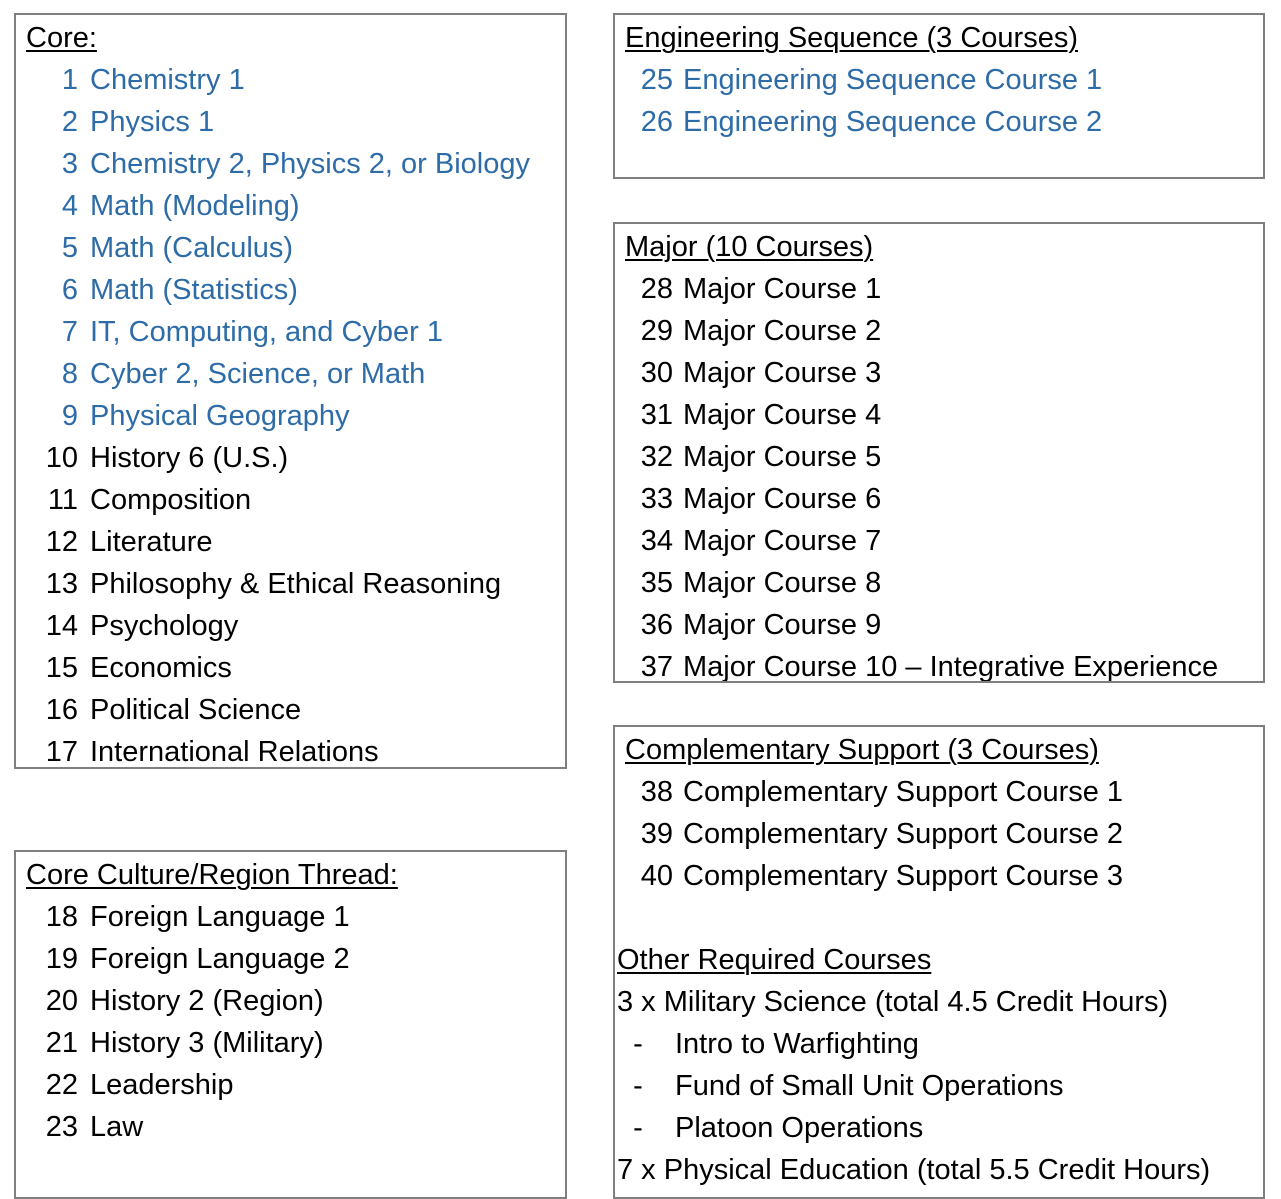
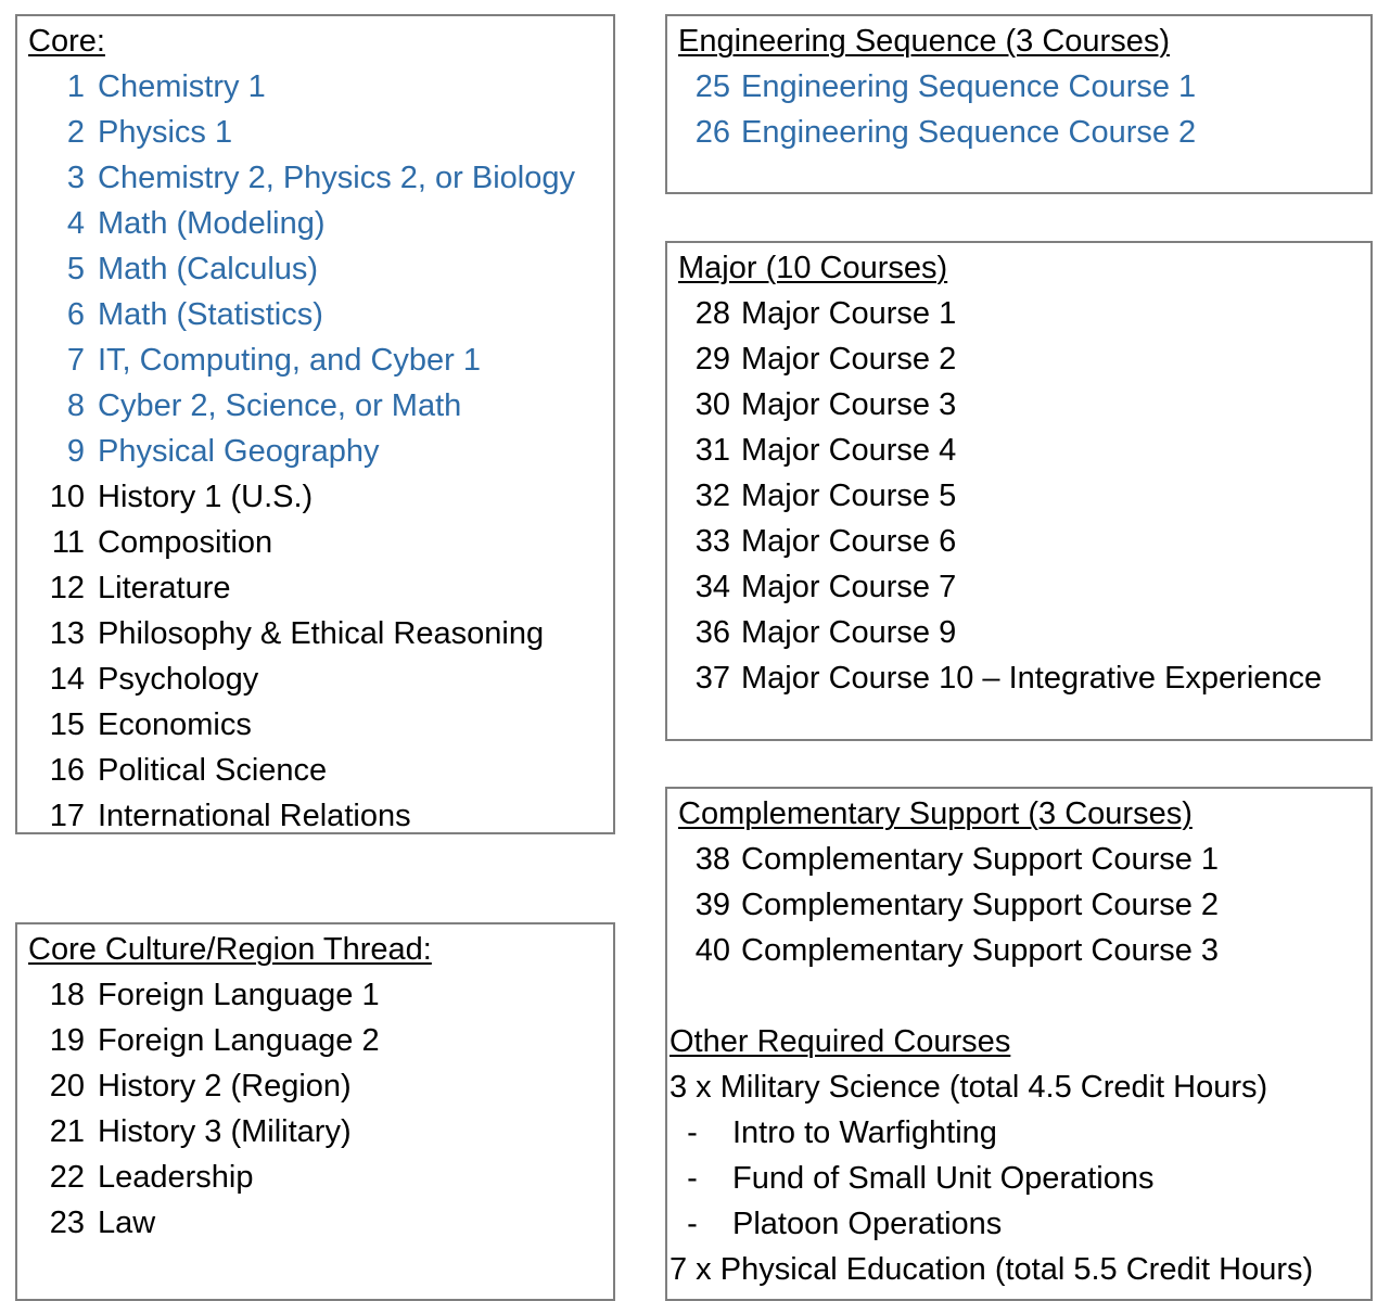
  Core:
  1
  Chemistry 1
  2
  Physics 1
  3
  Chemistry 2, Physics 2, or Biology
  4
  Math (Modeling)
  5
  Math (Calculus)
  6
  Math (Statistics)
  7
  IT, Computing, and Cyber 1
  8
  Cyber 2, Science, or Math
  9
  Physical Geography
  10
- History 6 (U.S.)
+ History 1 (U.S.)
  11
  Composition
  12
  Literature
  13
  Philosophy & Ethical Reasoning
  14
  Psychology
  15
  Economics
  16
  Political Science
  17
  International Relations
  Core Culture/Region Thread:
  18
  Foreign Language 1
  19
  Foreign Language 2
  20
  History 2 (Region)
  21
  History 3 (Military)
  22
  Leadership
  23
  Law
  Engineering Sequence (3 Courses)
  25
  Engineering Sequence Course 1
  26
  Engineering Sequence Course 2
  Major (10 Courses)
  28
  Major Course 1
  29
  Major Course 2
  30
  Major Course 3
  31
  Major Course 4
  32
  Major Course 5
  33
  Major Course 6
  34
  Major Course 7
- 35
- Major Course 8
  36
  Major Course 9
  37
  Major Course 10 – Integrative Experience
  Complementary Support (3 Courses)
  38
  Complementary Support Course 1
  39
  Complementary Support Course 2
  40
  Complementary Support Course 3
  Other Required Courses
  3 x Military Science (total 4.5 Credit Hours)
  -
  Intro to Warfighting
  -
  Fund of Small Unit Operations
  -
  Platoon Operations
  7 x Physical Education (total 5.5 Credit Hours)
